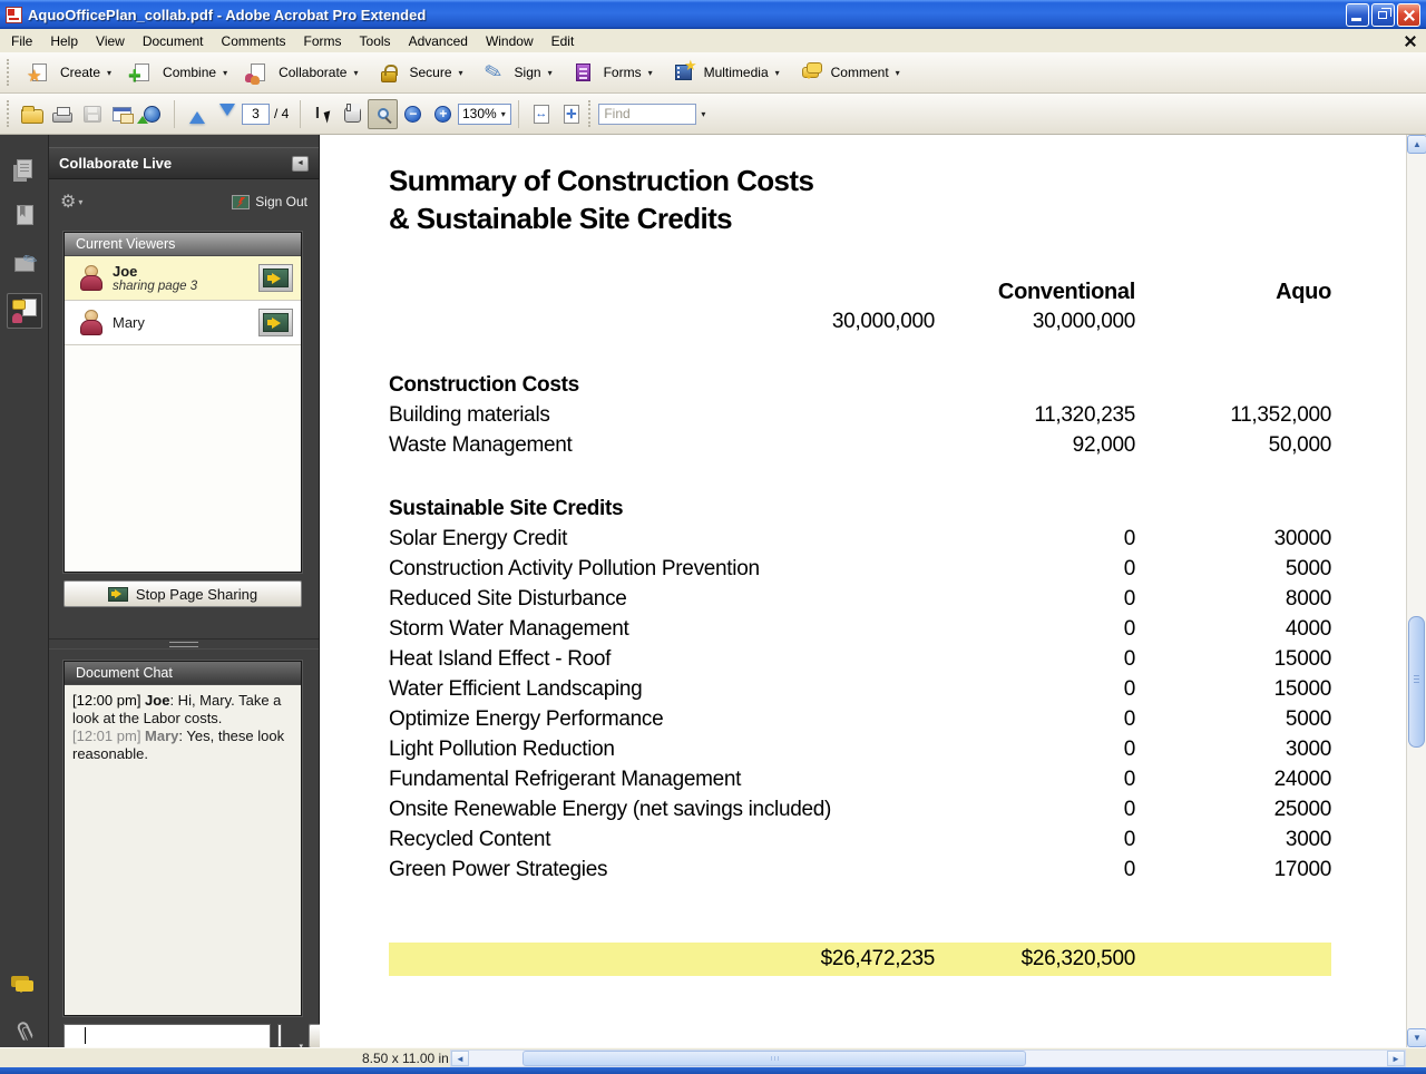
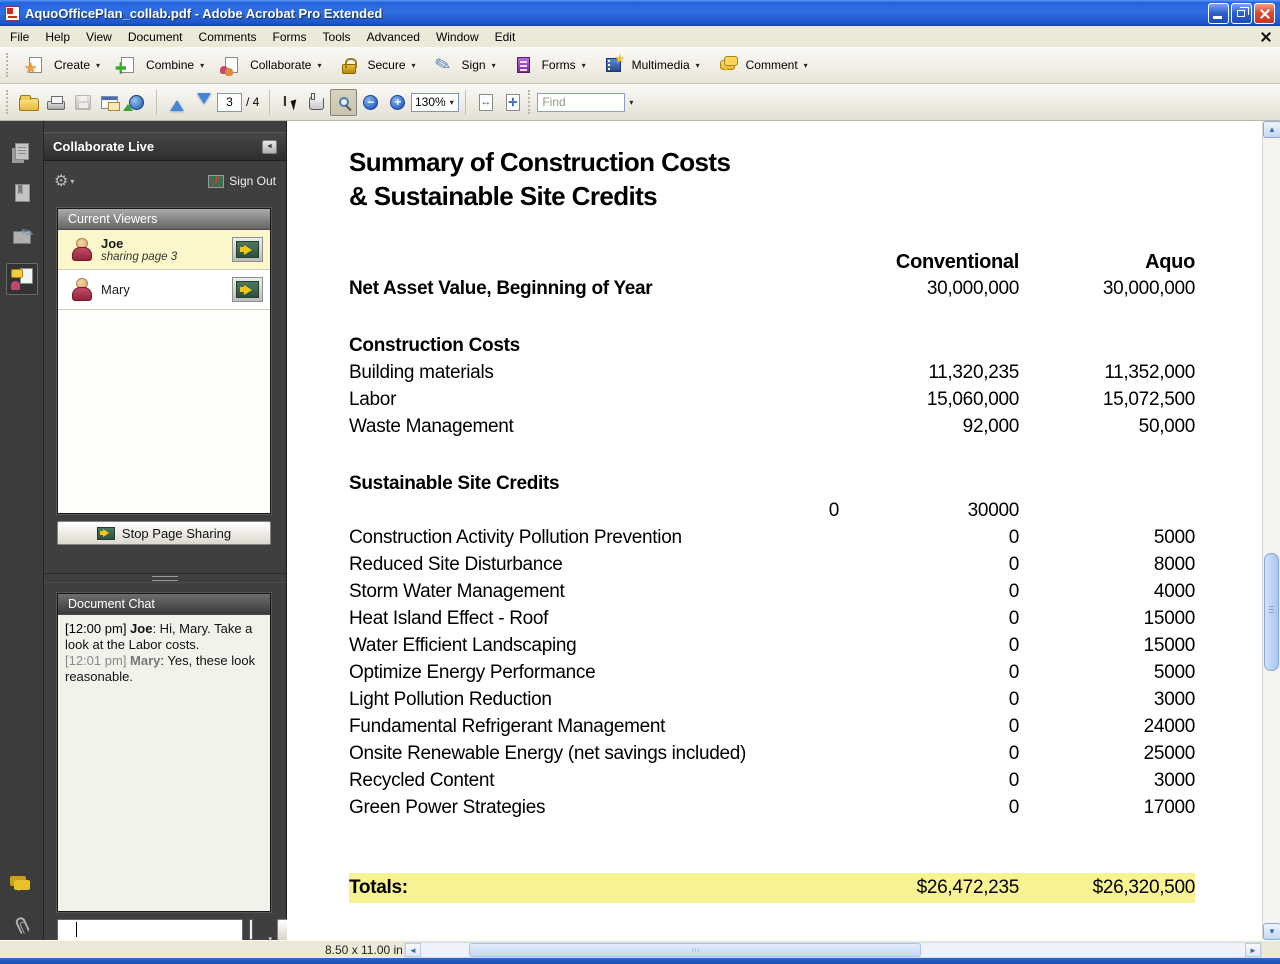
  AquoOfficePlan_collab.pdf - Adobe Acrobat Pro Extended
  File
  Help
  View
  Document
  Comments
  Forms
  Tools
  Advanced
  Window
  Edit
  ★
  Create
  ▾
  +
  Combine
  ▾
  Collaborate
  ▾
  Secure
  ▾
  Sign
  ▾
  Forms
  ▾
  ★
  Multimedia
  ▾
  Comment
  ▾
  3
  / 4
  −
  +
  130%
  ▾
  ↔
  ✛
  Find
  ▾
  Collaborate Live
  ⚙
  ▾
  Sign Out
  Current Viewers
  Joe
  sharing page 3
  Mary
  Stop Page Sharing
  Document Chat
  [12:00 pm] Joe: Hi, Mary. Take a look at the Labor costs.
  [12:01 pm] Mary: Yes, these look reasonable.
  Summary of Construction Costs
  & Sustainable Site Credits
  Conventional
  Aquo
+ Net Asset Value, Beginning of Year
  30,000,000
  30,000,000
  Construction Costs
  Building materials
  11,320,235
  11,352,000
+ Labor
+ 15,060,000
+ 15,072,500
  Waste Management
  92,000
  50,000
  Sustainable Site Credits
- Solar Energy Credit
  0
  30000
  Construction Activity Pollution Prevention
  0
  5000
  Reduced Site Disturbance
  0
  8000
  Storm Water Management
  0
  4000
  Heat Island Effect - Roof
  0
  15000
  Water Efficient Landscaping
  0
  15000
  Optimize Energy Performance
  0
  5000
  Light Pollution Reduction
  0
  3000
  Fundamental Refrigerant Management
  0
  24000
  Onsite Renewable Energy (net savings included)
  0
  25000
  Recycled Content
  0
  3000
  Green Power Strategies
  0
  17000
+ Totals:
  $26,472,235
  $26,320,500
  ▲
  ▼
  8.50 x 11.00 in
  ◄
  ►
